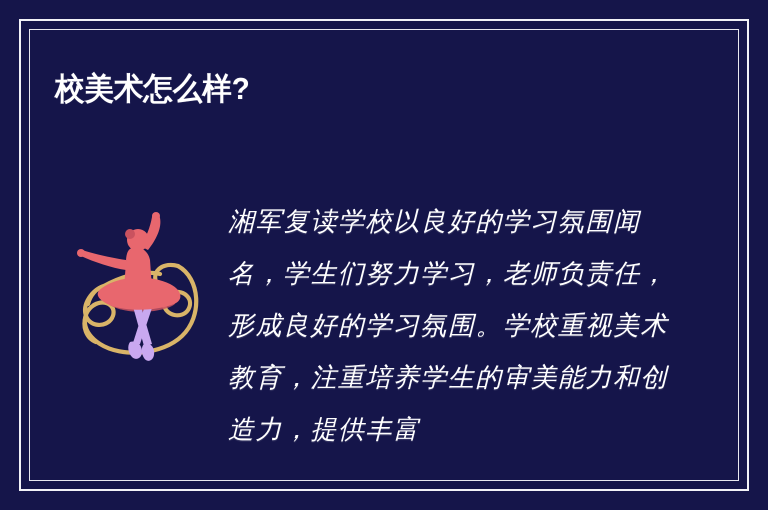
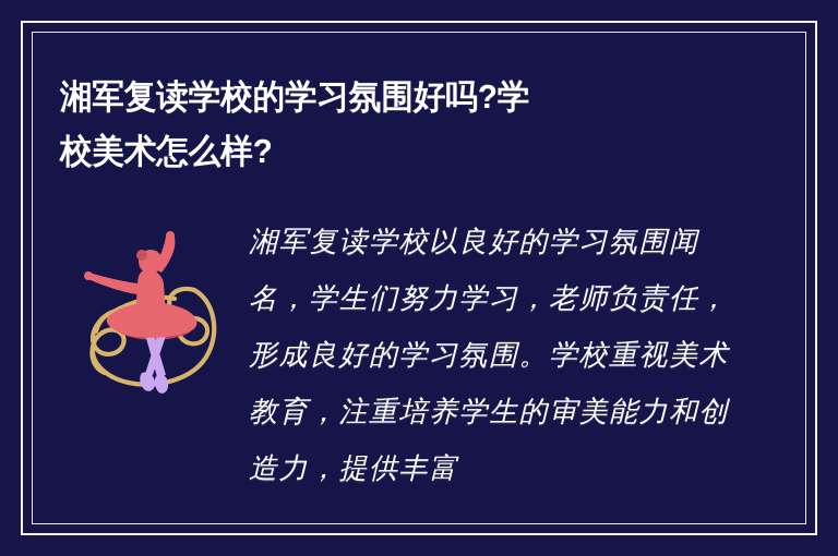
+ 湘军复读学校的学习氛围好吗?学
  校美术怎么样?
  湘军复读学校以良好的学习氛围闻名，学生们努力学习，老师负责任，形成良好的学习氛围。学校重视美术教育，注重培养学生的审美能力和创造力，提供丰富
